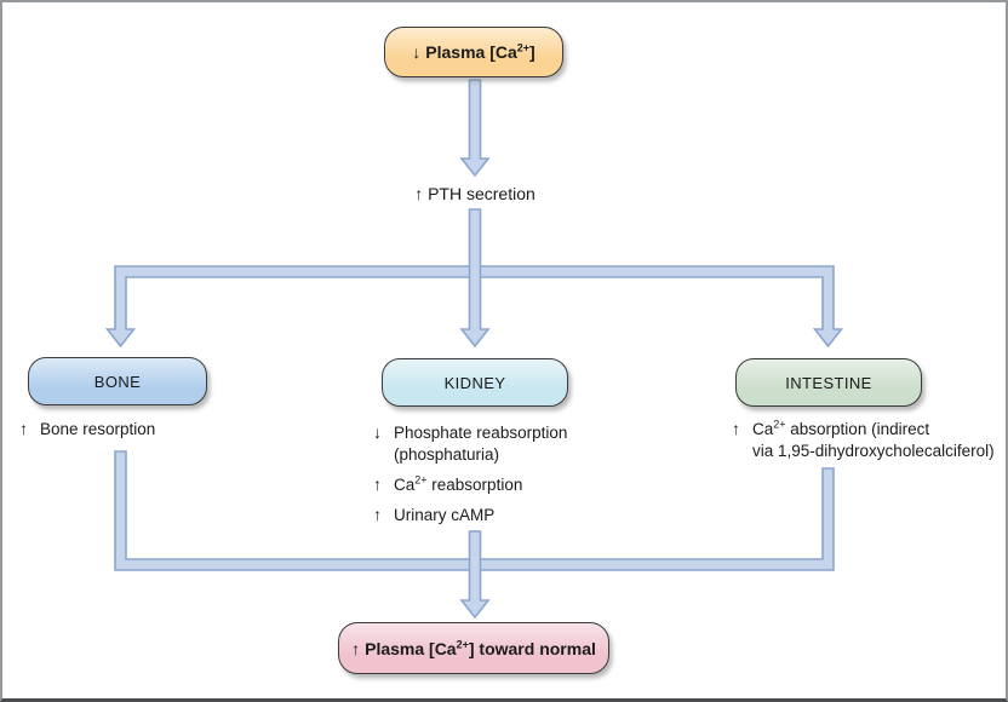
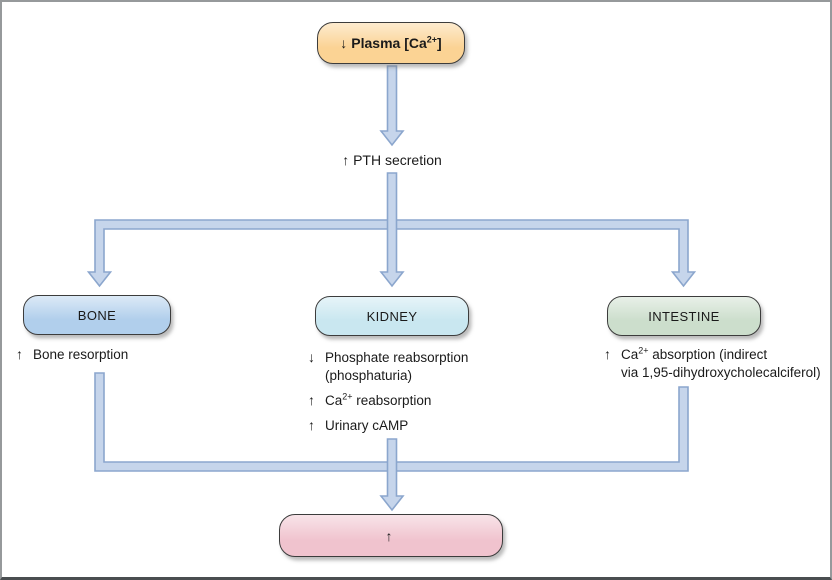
  ↓
  Plasma [Ca2+]
  ↑ PTH secretion
  BONE
  KIDNEY
  INTESTINE
  ↑
  Bone resorption
  ↓
  Phosphate reabsorption
  (phosphaturia)
  ↑
  Ca2+ reabsorption
  ↑
  Urinary cAMP
  ↑
  Ca2+ absorption (indirect
  via 1,95-dihydroxycholecalciferol)
  ↑
- Plasma [Ca2+] toward normal
